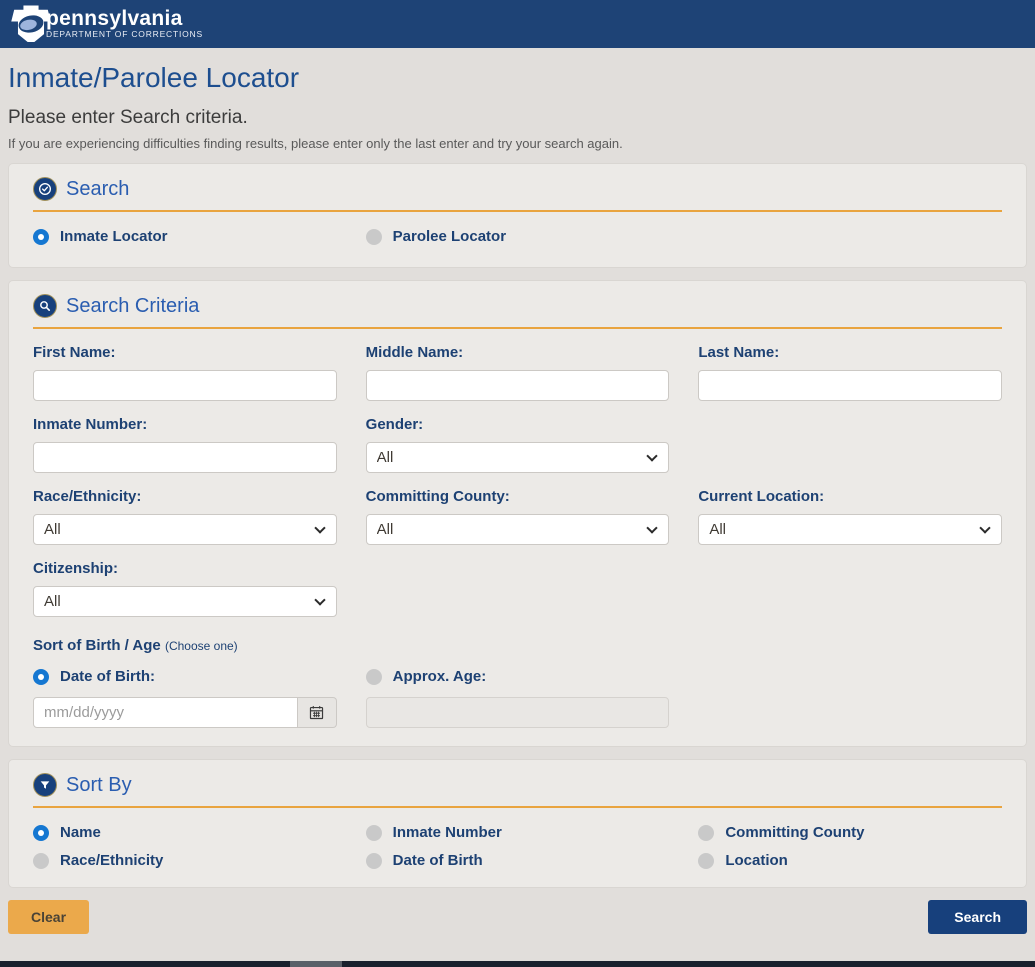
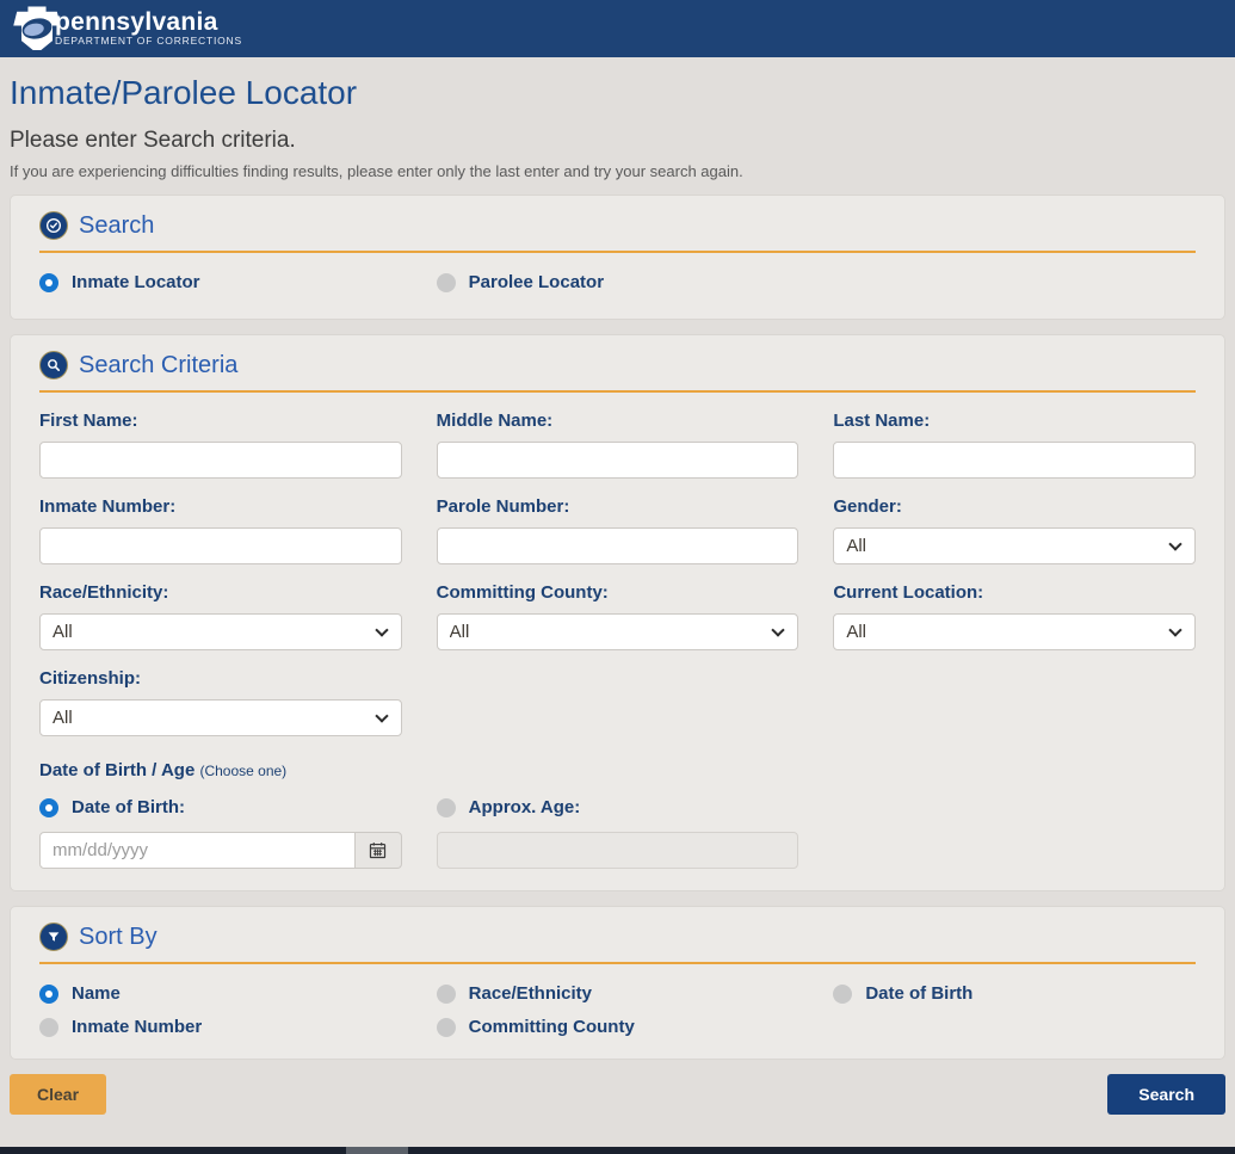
  pennsylvania
  DEPARTMENT OF CORRECTIONS
  Inmate/Parolee Locator
  Please enter Search criteria.
  If you are experiencing difficulties finding results, please enter only the last enter and try your search again.
  Search
  Inmate Locator
  Parolee Locator
  Search Criteria
  First Name:
  Middle Name:
  Last Name:
  Inmate Number:
+ Parole Number:
  Gender:
  All
  Race/Ethnicity:
  All
  Committing County:
  All
  Current Location:
  All
  Citizenship:
  All
- Sort of Birth / Age (Choose one)
+ Date of Birth / Age (Choose one)
  Date of Birth:
  mm/dd/yyyy
  Approx. Age:
  Sort By
  Name
- Inmate Number
+ Race/Ethnicity
- Committing County
+ Date of Birth
- Race/Ethnicity
+ Inmate Number
- Date of Birth
+ Committing County
- Location
  Clear
  Search
